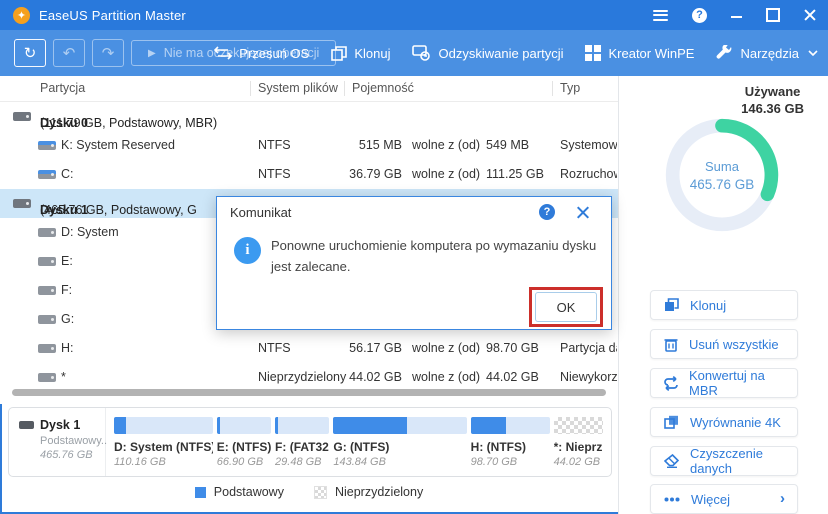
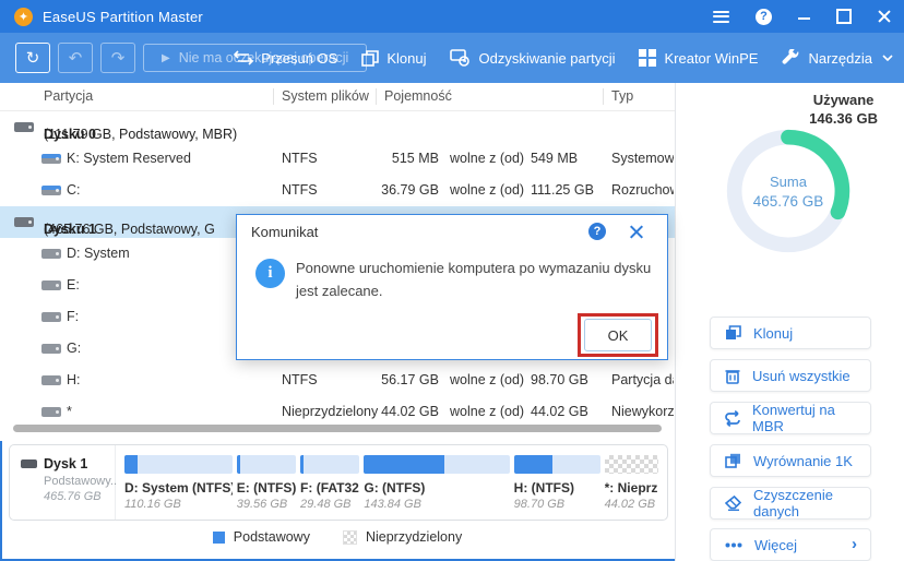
  ✦
  EaseUS Partition Master
  ?
  ↻
  ↶
  ↷
  ▶
  Nie ma oczekującej operacji
  Przesuń OS
  Klonuj
  Odzyskiwanie partycji
  Kreator WinPE
  Narzędzia
  Partycja
  System plików
  Pojemność
  Typ
  Dysku 0
  (111.79 GB, Podstawowy, MBR)
  K: System Reserved
  NTFS
  515 MB
  wolne z (od)
  549 MB
  Systemow
  C:
  NTFS
  36.79 GB
  wolne z (od)
  111.25 GB
  Rozrucho
  Dysku 1
  (465.76 GB, Podstawowy, G
  D: System
  E:
  F:
  G:
  H:
  NTFS
  56.17 GB
  wolne z (od)
  98.70 GB
  Partycja d
  *
  Nieprzydzielony
  44.02 GB
  wolne z (od)
  44.02 GB
  Niewykorz
  Dysk 1
  Podstawowy.
  465.76 GB
  D: System (NTFS
  110.16 GB
  E: (NTFS)
- 66.90 GB
+ 39.56 GB
  F: (FAT32
  29.48 GB
  G: (NTFS)
  143.84 GB
  H: (NTFS)
  98.70 GB
  *: Nieprz
  44.02 GB
  Podstawowy
  Nieprzydzielony
  Używane
  146.36 GB
  Suma
  465.76 GB
  Klonuj
  Usuń wszystkie
  Konwertuj na MBR
- Wyrównanie 4K
+ Wyrównanie 1K
  Czyszczenie danych
  Więcej
  ›
  Komunikat
  ?
  i
  Ponowne uruchomienie komputera po wymazaniu dysku jest zalecane.
  OK
